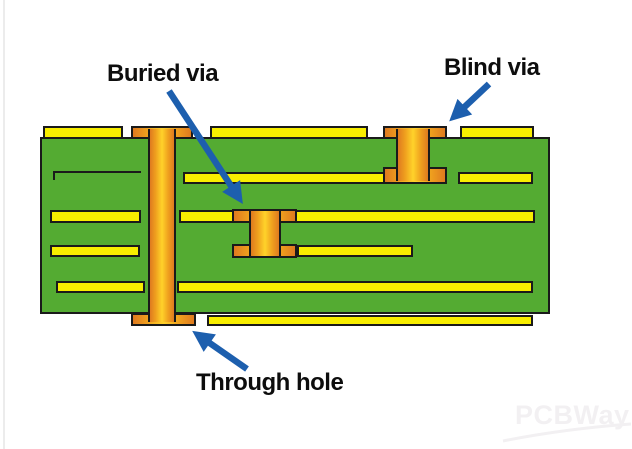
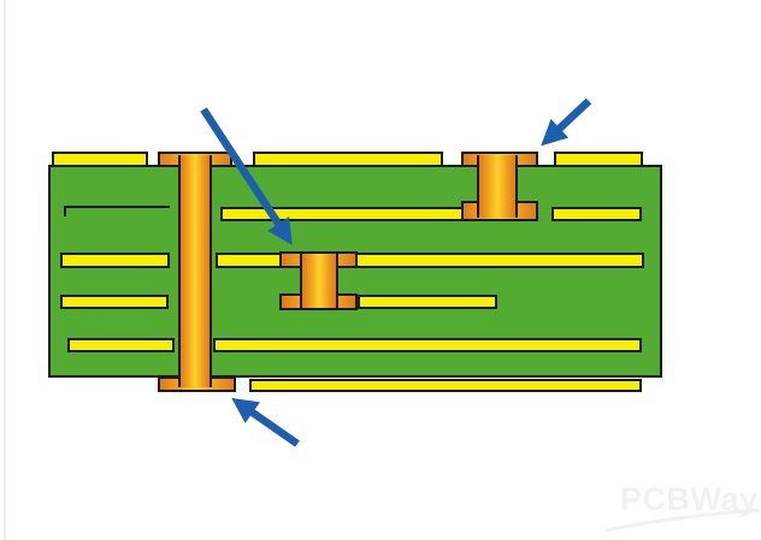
- Buried via
- Blind via
- Through hole
